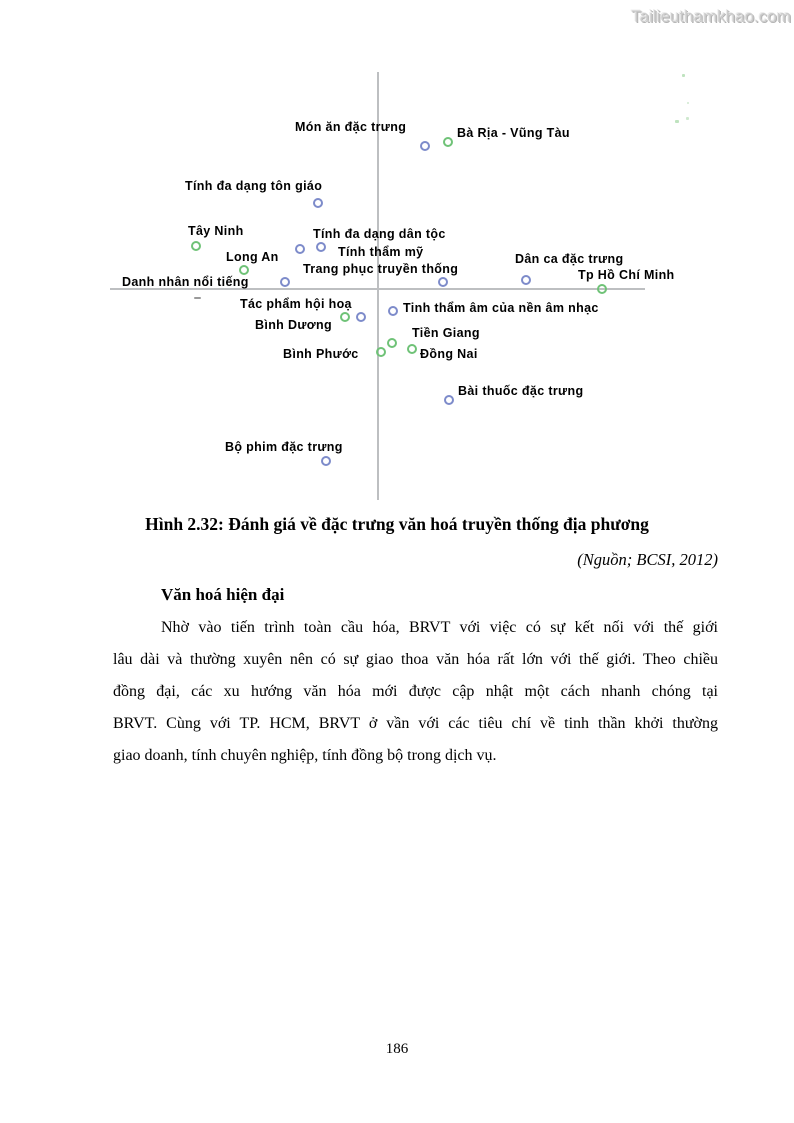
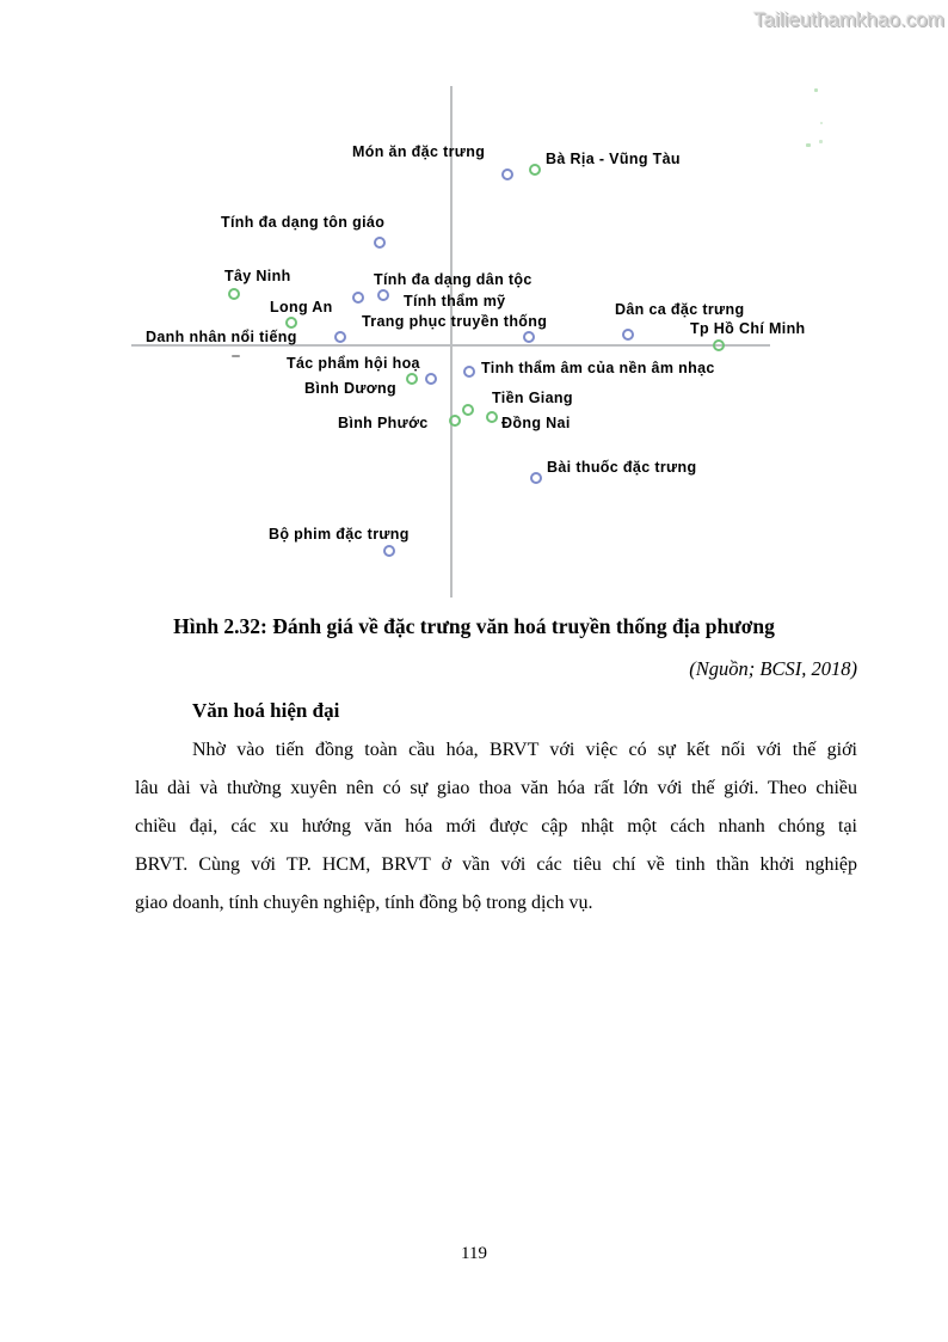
  Tailieuthamkhao.com
  Món ăn đặc trưng
  Tính đa dạng tôn giáo
  Tính đa dạng dân tộc
  Tính thẩm mỹ
  Trang phục truyền thống
  Dân ca đặc trưng
  Danh nhân nổi tiếng
  Tác phẩm hội hoạ
  Tinh thẩm âm của nền âm nhạc
  Bài thuốc đặc trưng
  Bộ phim đặc trưng
  Bà Rịa - Vũng Tàu
  Tây Ninh
  Long An
  Tp Hồ Chí Minh
  Bình Dương
  Tiền Giang
  Bình Phước
  Đồng Nai
  Hình 2.32: Đánh giá về đặc trưng văn hoá truyền thống địa phương
- (Nguồn; BCSI, 2012)
+ (Nguồn; BCSI, 2018)
  Văn hoá hiện đại
- Nhờ vào tiến trình toàn cầu hóa, BRVT với việc có sự kết nối với thế giới
+ Nhờ vào tiến đồng toàn cầu hóa, BRVT với việc có sự kết nối với thế giới
  lâu dài và thường xuyên nên có sự giao thoa văn hóa rất lớn với thế giới. Theo chiều
- đồng đại, các xu hướng văn hóa mới được cập nhật một cách nhanh chóng tại
+ chiều đại, các xu hướng văn hóa mới được cập nhật một cách nhanh chóng tại
- BRVT. Cùng với TP. HCM, BRVT ở vần với các tiêu chí về tinh thần khởi thường
+ BRVT. Cùng với TP. HCM, BRVT ở vần với các tiêu chí về tinh thần khởi nghiệp
  giao doanh, tính chuyên nghiệp, tính đồng bộ trong dịch vụ.
- 186
+ 119
